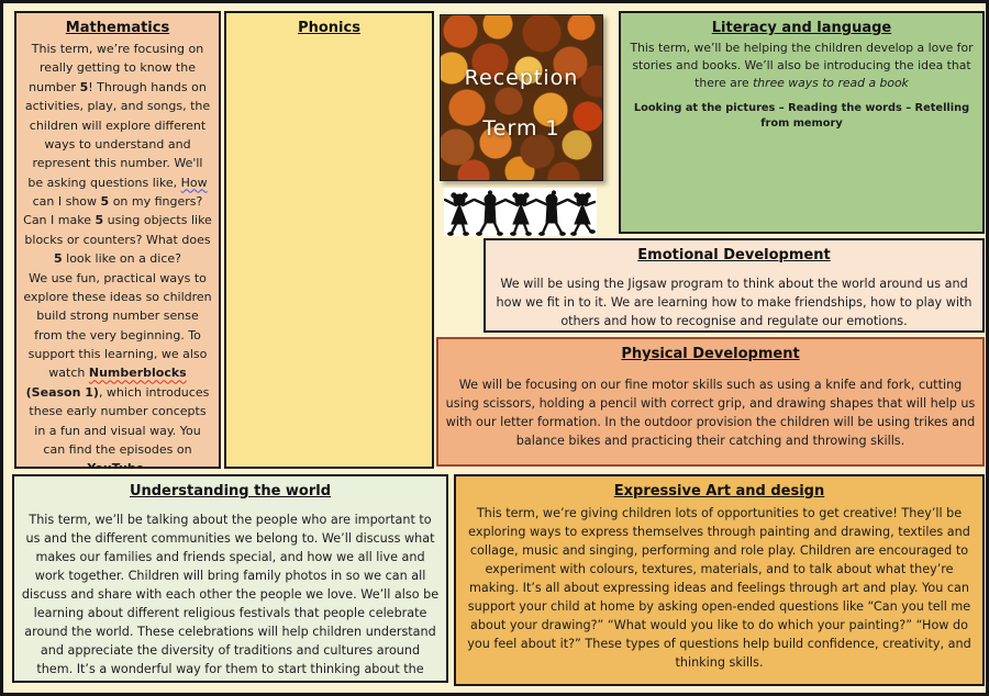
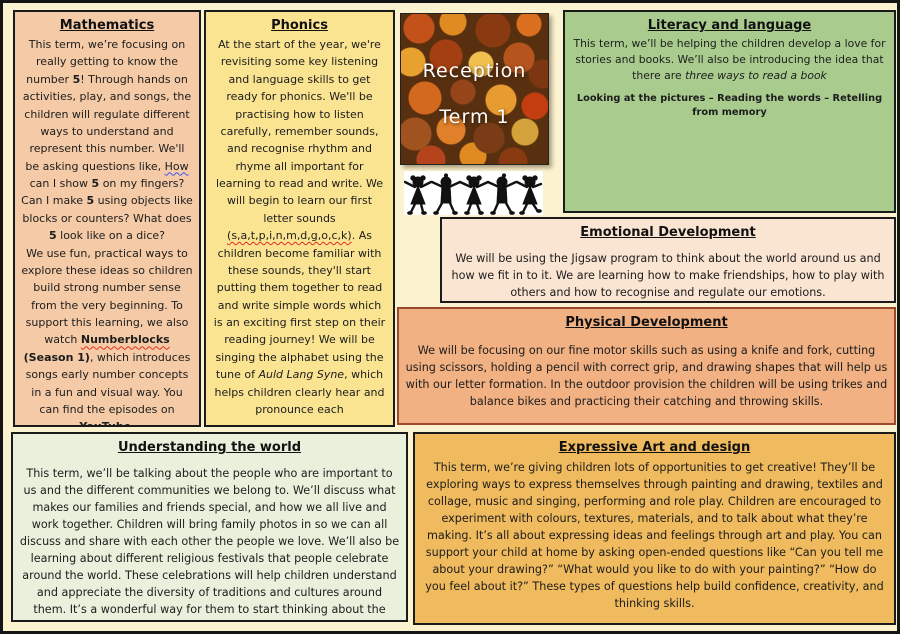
  Mathematics
- This term, we’re focusing on really getting to know the number 5! Through hands on activities, play, and songs, the children will explore different ways to understand and represent this number. We'll be asking questions like, How can I show 5 on my fingers? Can I make 5 using objects like blocks or counters? What does 5 look like on a dice?
+ This term, we’re focusing on really getting to know the number 5! Through hands on activities, play, and songs, the children will regulate different ways to understand and represent this number. We'll be asking questions like, How can I show 5 on my fingers? Can I make 5 using objects like blocks or counters? What does 5 look like on a dice?
- We use fun, practical ways to explore these ideas so children build strong number sense from the very beginning. To support this learning, we also watch Numberblocks (Season 1), which introduces these early number concepts in a fun and visual way. You can find the episodes on
+ We use fun, practical ways to explore these ideas so children build strong number sense from the very beginning. To support this learning, we also watch Numberblocks (Season 1), which introduces songs early number concepts in a fun and visual way. You can find the episodes on
  Phonics
+ At the start of the year, we're revisiting some key listening and language skills to get ready for phonics. We'll be practising how to listen carefully, remember sounds, and recognise rhythm and rhyme all important for learning to read and write. We will begin to learn our first letter sounds (s,a,t,p,i,n,m,d,g,o,c,k). As children become familiar with these sounds, they'll start putting them together to read and write simple words which is an exciting first step on their reading journey! We will be singing the alphabet using the tune of Auld Lang Syne, which helps children clearly hear and pronounce each
  Reception
  Term 1
  Literacy and language
  This term, we’ll be helping the children develop a love for stories and books. We’ll also be introducing the idea that there are three ways to read a book
  Looking at the pictures – Reading the words – Retelling from memory
  Emotional Development
  We will be using the Jigsaw program to think about the world around us and how we fit in to it. We are learning how to make friendships, how to play with others and how to recognise and regulate our emotions.
  Physical Development
  We will be focusing on our fine motor skills such as using a knife and fork, cutting using scissors, holding a pencil with correct grip, and drawing shapes that will help us with our letter formation. In the outdoor provision the children will be using trikes and balance bikes and practicing their catching and throwing skills.
  Understanding the world
  This term, we’ll be talking about the people who are important to us and the different communities we belong to. We’ll discuss what makes our families and friends special, and how we all live and work together. Children will bring family photos in so we can all discuss and share with each other the people we love. We’ll also be learning about different religious festivals that people celebrate around the world. These celebrations will help children understand and appreciate the diversity of traditions and cultures around them. It’s a wonderful way for them to start thinking about the
  Expressive Art and design
- This term, we’re giving children lots of opportunities to get creative! They’ll be exploring ways to express themselves through painting and drawing, textiles and collage, music and singing, performing and role play. Children are encouraged to experiment with colours, textures, materials, and to talk about what they’re making. It’s all about expressing ideas and feelings through art and play. You can support your child at home by asking open-ended questions like “Can you tell me about your drawing?” “What would you like to do which your painting?” “How do you feel about it?” These types of questions help build confidence, creativity, and thinking skills.
+ This term, we’re giving children lots of opportunities to get creative! They’ll be exploring ways to express themselves through painting and drawing, textiles and collage, music and singing, performing and role play. Children are encouraged to experiment with colours, textures, materials, and to talk about what they’re making. It’s all about expressing ideas and feelings through art and play. You can support your child at home by asking open-ended questions like “Can you tell me about your drawing?” “What would you like to do with your painting?” “How do you feel about it?” These types of questions help build confidence, creativity, and thinking skills.
